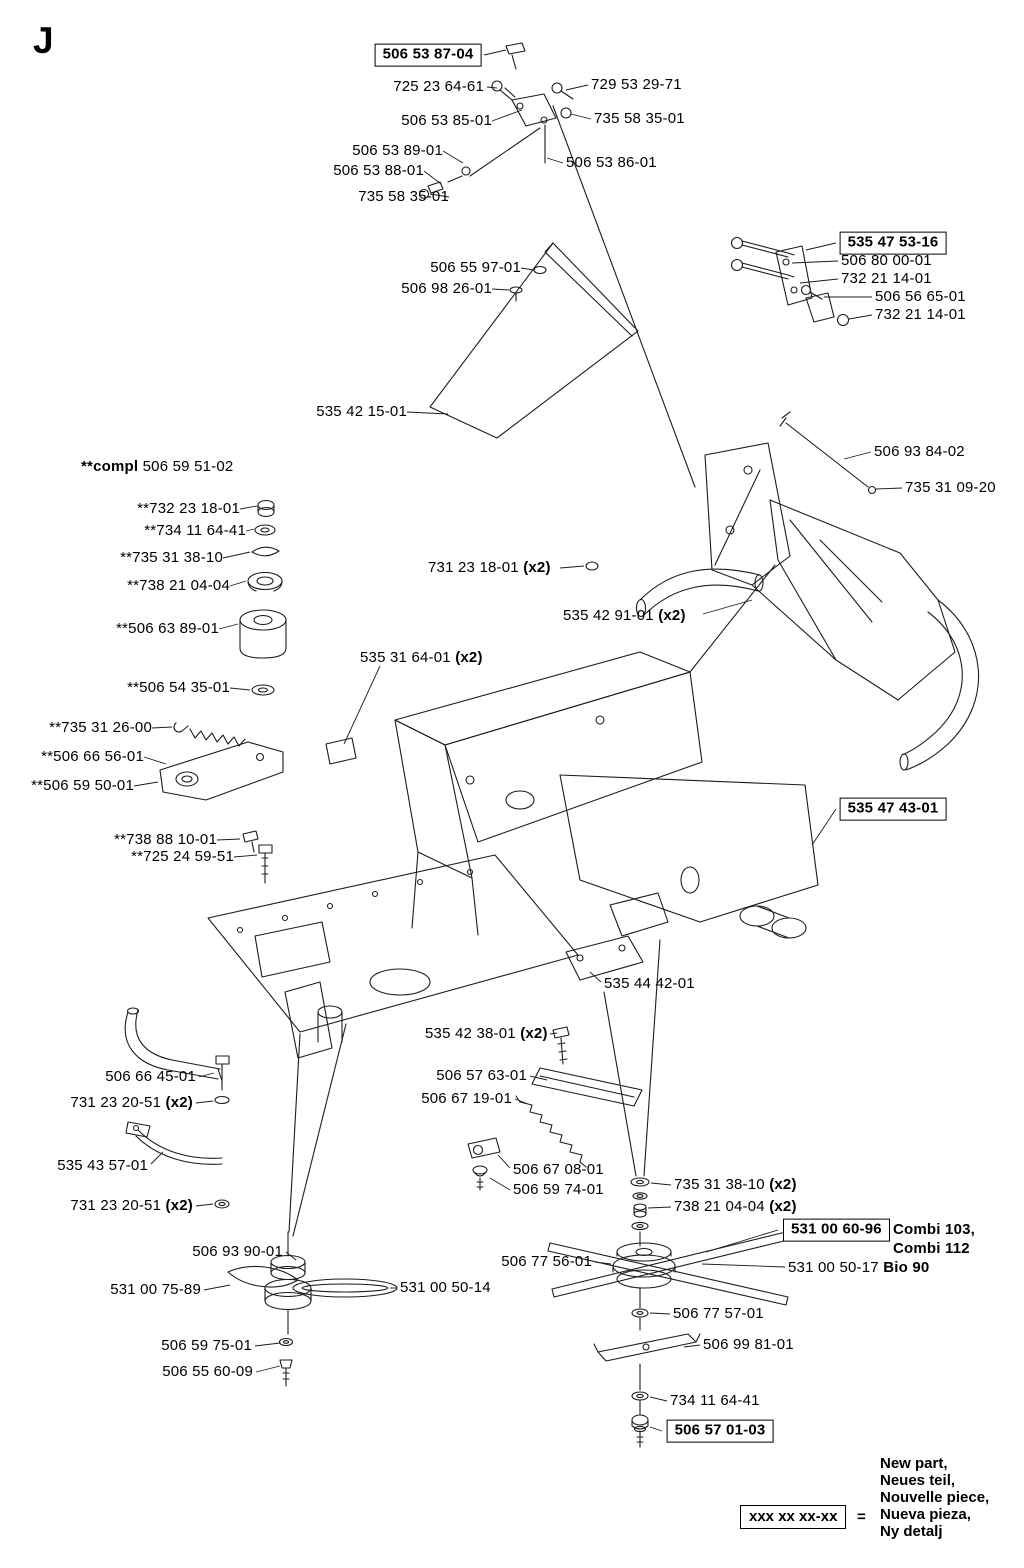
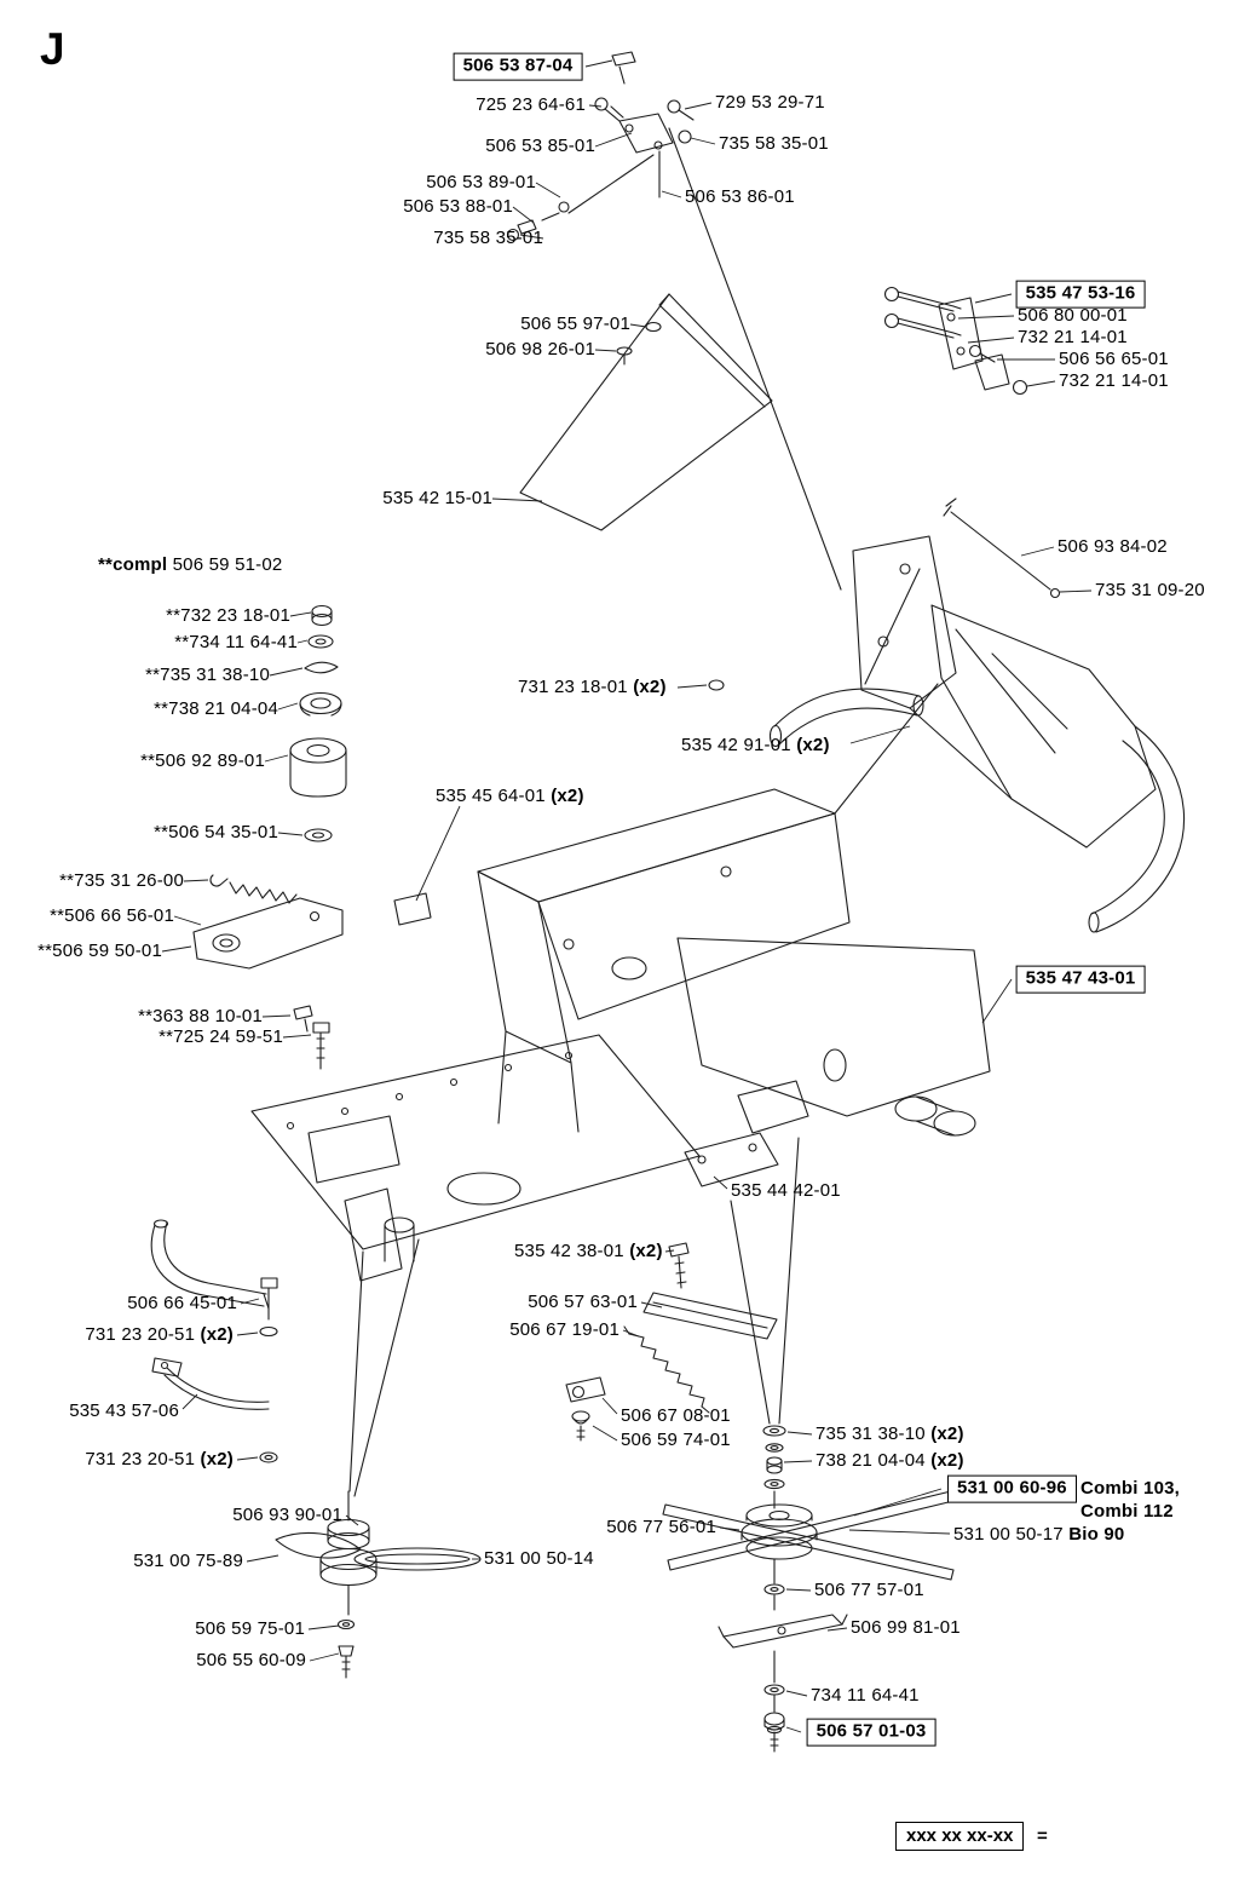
  J
  506 53 87-04
  725 23 64-61
  729 53 29-71
  506 53 85-01
  735 58 35-01
  506 53 89-01
  506 53 88-01
  506 53 86-01
  735 58 35-01
  535 47 53-16
  506 80 00-01
  732 21 14-01
  506 56 65-01
  732 21 14-01
  506 55 97-01
  506 98 26-01
  535 42 15-01
  506 93 84-02
  735 31 09-20
  **compl 506 59 51-02
  **732 23 18-01
  **734 11 64-41
  **735 31 38-10
  **738 21 04-04
- **506 63 89-01
+ **506 92 89-01
  731 23 18-01 (x2)
  535 42 91-01 (x2)
- 535 31 64-01 (x2)
+ 535 45 64-01 (x2)
  **506 54 35-01
  **735 31 26-00
  **506 66 56-01
  **506 59 50-01
  535 47 43-01
- **738 88 10-01
+ **363 88 10-01
  **725 24 59-51
  535 44 42-01
  535 42 38-01 (x2)
  506 66 45-01
  731 23 20-51 (x2)
  506 57 63-01
  506 67 19-01
- 535 43 57-01
+ 535 43 57-06
  506 67 08-01
  506 59 74-01
  731 23 20-51 (x2)
  735 31 38-10 (x2)
  738 21 04-04 (x2)
  531 00 60-96
  Combi 103,
  Combi 112
  531 00 50-17 Bio 90
  506 93 90-01
  506 77 56-01
  531 00 75-89
  531 00 50-14
  506 77 57-01
  506 59 75-01
  506 99 81-01
  506 55 60-09
  734 11 64-41
  506 57 01-03
  xxx xx xx-xx
  =
- New part,
- Neues teil,
- Nouvelle piece,
- Nueva pieza,
- Ny detalj
